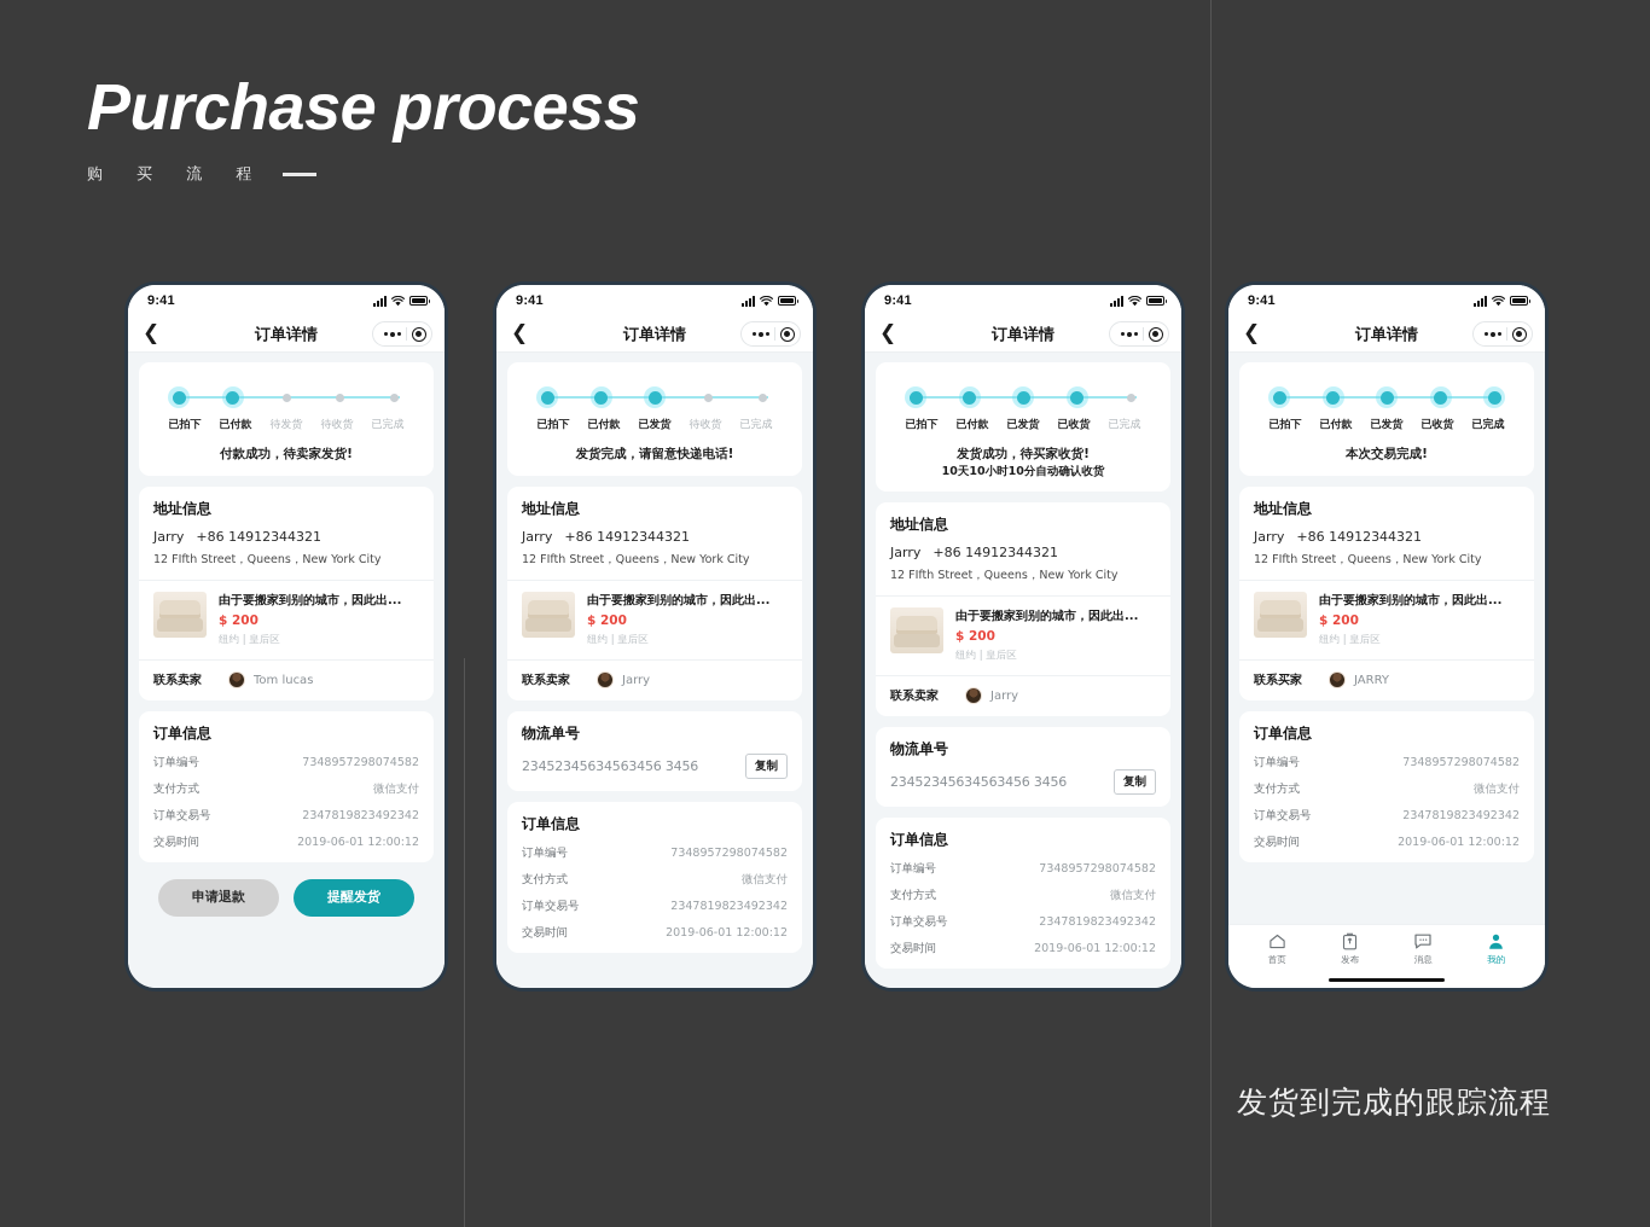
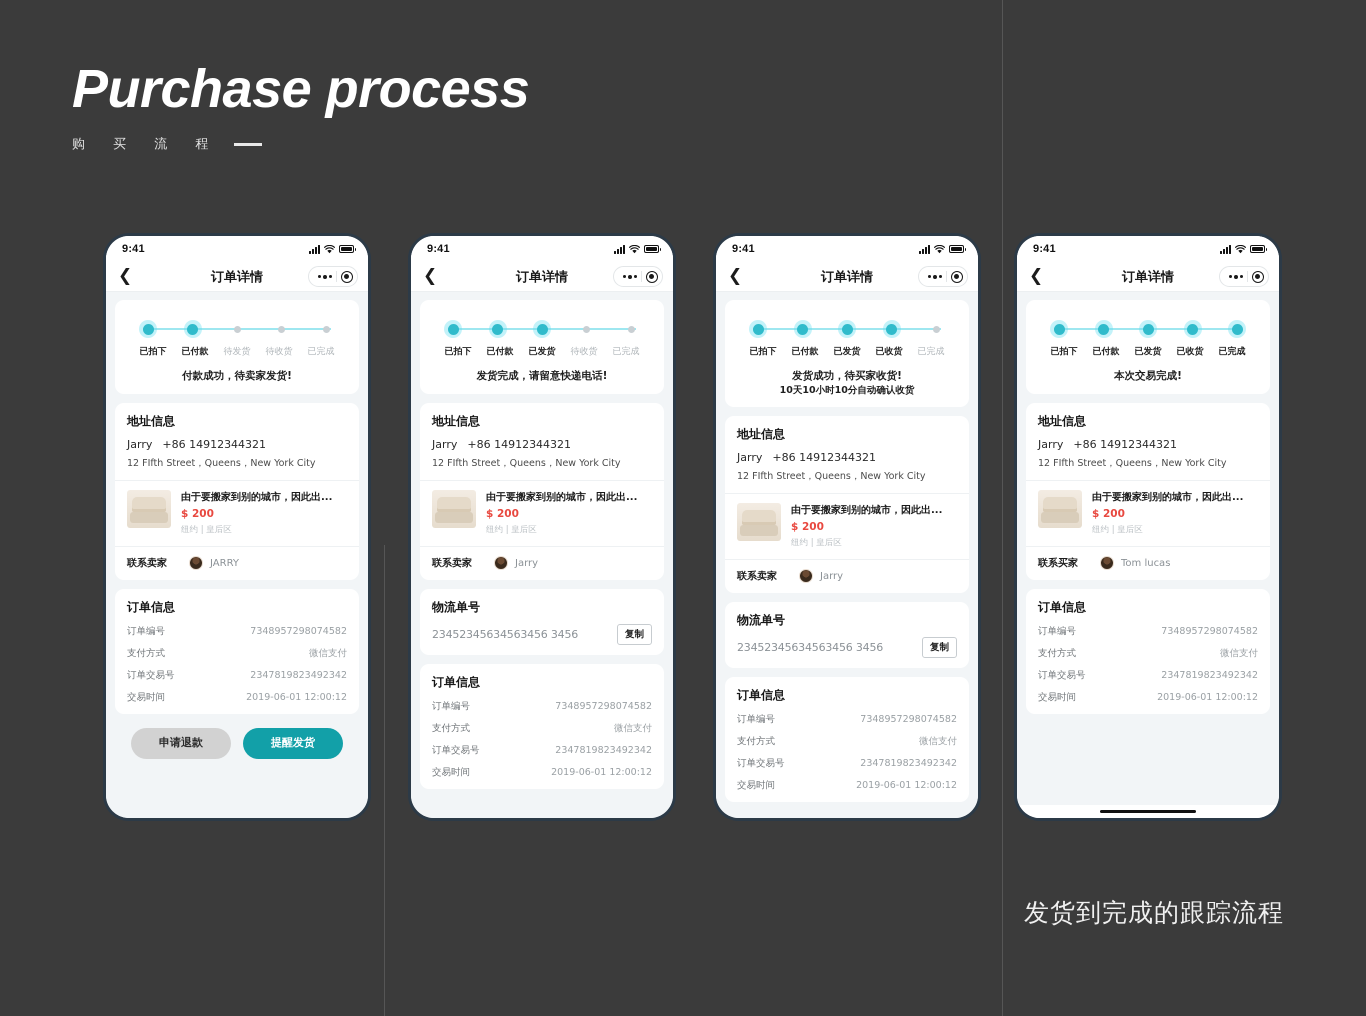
  Purchase process
  购 买 流 程
  发货到完成的跟踪流程
  9:41
  ❮
  订单详情
  已拍下
  已付款
  待发货
  待收货
  已完成
  付款成功，待卖家发货!
  地址信息
  Jarry +86 14912344321
  12 FIfth Street，Queens，New York City
  由于要搬家到别的城市，因此出...
  $ 200
  纽约 | 皇后区
  联系卖家
- Tom lucas
+ JARRY
  订单信息
  订单编号
  7348957298074582
  支付方式
  微信支付
  订单交易号
  2347819823492342
  交易时间
  2019-06-01 12:00:12
  申请退款
  提醒发货
  9:41
  ❮
  订单详情
  已拍下
  已付款
  已发货
  待收货
  已完成
  发货完成，请留意快递电话!
  地址信息
  Jarry +86 14912344321
  12 FIfth Street，Queens，New York City
  由于要搬家到别的城市，因此出...
  $ 200
  纽约 | 皇后区
  联系卖家
  Jarry
  物流单号
  23452345634563456 3456
  复制
  订单信息
  订单编号
  7348957298074582
  支付方式
  微信支付
  订单交易号
  2347819823492342
  交易时间
  2019-06-01 12:00:12
  9:41
  ❮
  订单详情
  已拍下
  已付款
  已发货
  已收货
  已完成
  发货成功，待买家收货!
  10天10小时10分自动确认收货
  地址信息
  Jarry +86 14912344321
  12 FIfth Street，Queens，New York City
  由于要搬家到别的城市，因此出...
  $ 200
  纽约 | 皇后区
  联系卖家
  Jarry
  物流单号
  23452345634563456 3456
  复制
  订单信息
  订单编号
  7348957298074582
  支付方式
  微信支付
  订单交易号
  2347819823492342
  交易时间
  2019-06-01 12:00:12
  9:41
  ❮
  订单详情
  已拍下
  已付款
  已发货
  已收货
  已完成
  本次交易完成!
  地址信息
  Jarry +86 14912344321
  12 FIfth Street，Queens，New York City
  由于要搬家到别的城市，因此出...
  $ 200
  纽约 | 皇后区
  联系买家
- JARRY
+ Tom lucas
  订单信息
  订单编号
  7348957298074582
  支付方式
  微信支付
  订单交易号
  2347819823492342
  交易时间
  2019-06-01 12:00:12
- 首页
- 发布
- 消息
- 我的
